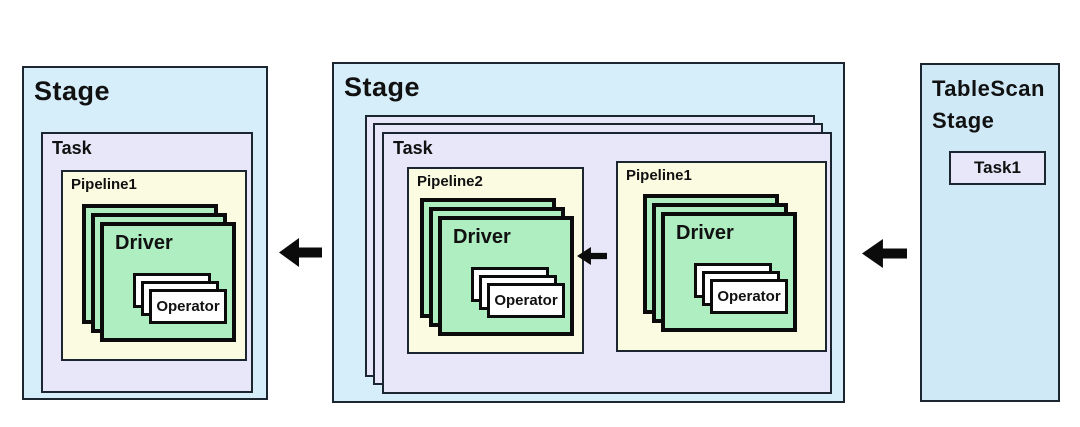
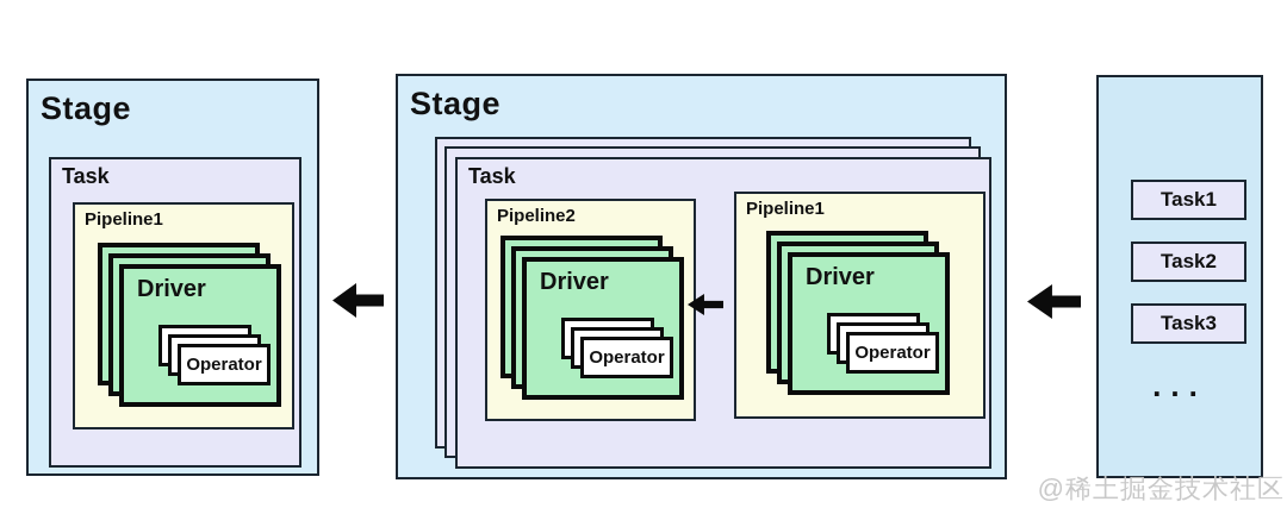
  Stage
  Task
  Pipeline1
  Driver
  Operator
  Stage
  Task
  Pipeline2
  Driver
  Operator
  Pipeline1
  Driver
  Operator
- TableScan Stage
  Task1
+ Task2
+ Task3
+ ...
+ @稀土掘金技术社区
